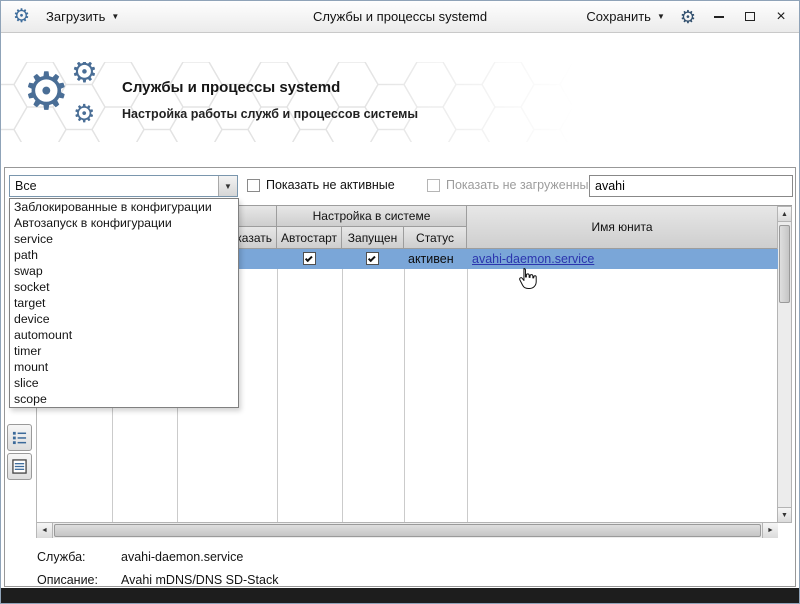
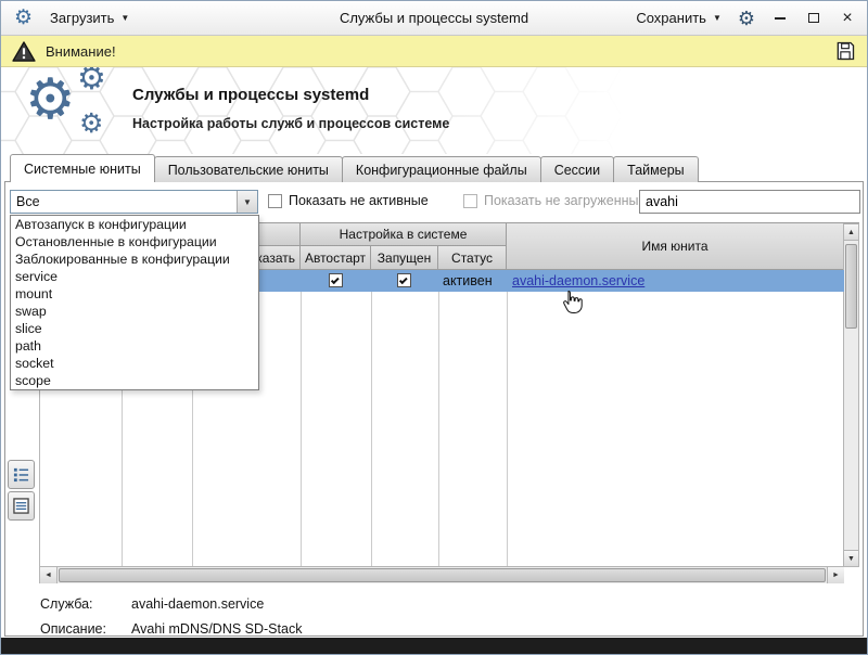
  ⚙
  Загрузить
  ▼
  Службы и процессы systemd
  Сохранить
  ▼
  ⚙
  ×
+ Внимание!
  ⚙
  ⚙
  ⚙
  Службы и процессы systemd
- Настройка работы служб и процессов системы
+ Настройка работы служб и процессов системе
+ Системные юниты
+ Пользовательские юниты
+ Конфигурационные файлы
+ Сессии
+ Таймеры
  Все
  ▼
  Показать не активные
  Показать не загруженны
  avahi
  Настройка в системе
  Имя юнита
  казать
  Автостарт
  Запущен
  Статус
  активен
  avahi-daemon.service
- Заблокированные в конфигурации
+ Автозапуск в конфигурации
+ Остановленные в конфигурации
- Автозапуск в конфигурации
+ Заблокированные в конфигурации
  service
- path
+ mount
  swap
- socket
+ slice
- target
- device
- automount
- timer
- mount
+ path
- slice
+ socket
  scope
  Служба:
  avahi-daemon.service
  Описание:
  Avahi mDNS/DNS SD-Stack
